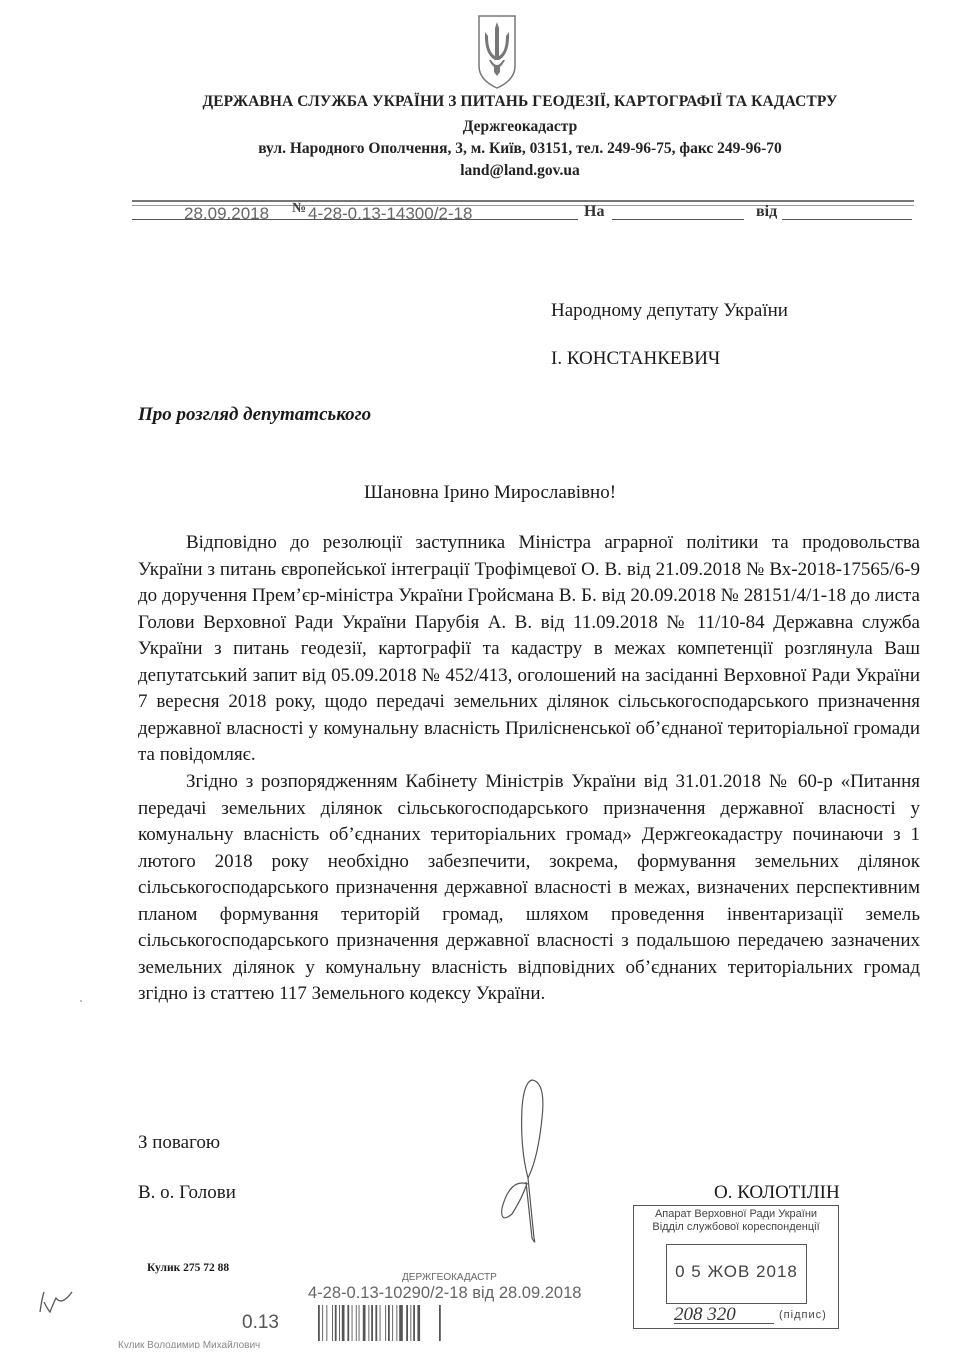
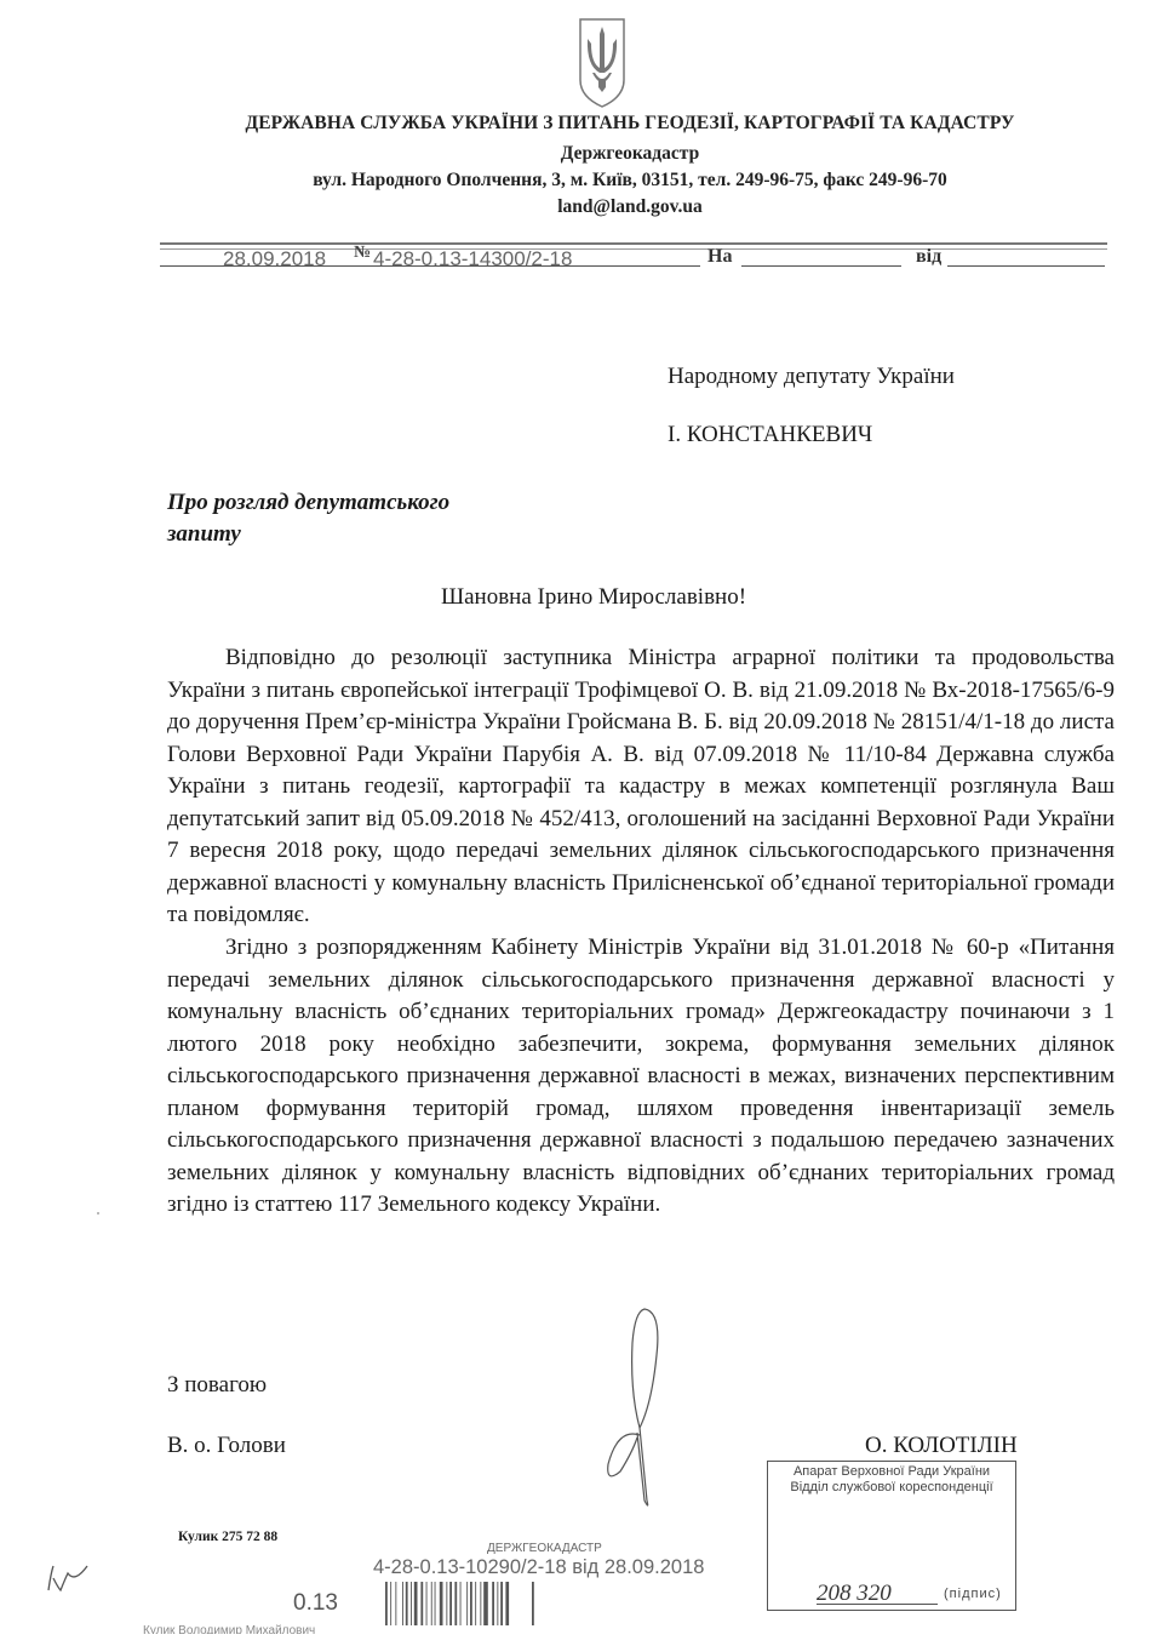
  ДЕРЖАВНА СЛУЖБА УКРАЇНИ З ПИТАНЬ ГЕОДЕЗІЇ, КАРТОГРАФІЇ ТА КАДАСТРУ
  Держгеокадастр
  вул. Народного Ополчення, 3, м. Київ, 03151, тел. 249-96-75, факс 249-96-70
  land@land.gov.ua
  28.09.2018
  №
  4-28-0.13-14300/2-18
  На
  від
  Народному депутату України
  І. КОНСТАНКЕВИЧ
  Про розгляд депутатського
+ запиту
  Шановна Ірино Мирославівно!
- Відповідно до резолюції заступника Міністра аграрної політики та продовольства України з питань європейської інтеграції Трофімцевої О. В. від 21.09.2018 № Вх-2018-17565/6-9 до доручення Прем’єр-міністра України Гройсмана В. Б. від 20.09.2018 № 28151/4/1-18 до листа Голови Верховної Ради України Парубія А. В. від 11.09.2018 № 11/10-84 Державна служба України з питань геодезії, картографії та кадастру в межах компетенції розглянула Ваш депутатський запит від 05.09.2018 № 452/413, оголошений на засіданні Верховної Ради України 7 вересня 2018 року, щодо передачі земельних ділянок сільськогосподарського призначення державної власності у комунальну власність Прилісненської об’єднаної територіальної громади та повідомляє.
+ Відповідно до резолюції заступника Міністра аграрної політики та продовольства України з питань європейської інтеграції Трофімцевої О. В. від 21.09.2018 № Вх-2018-17565/6-9 до доручення Прем’єр-міністра України Гройсмана В. Б. від 20.09.2018 № 28151/4/1-18 до листа Голови Верховної Ради України Парубія А. В. від 07.09.2018 № 11/10-84 Державна служба України з питань геодезії, картографії та кадастру в межах компетенції розглянула Ваш депутатський запит від 05.09.2018 № 452/413, оголошений на засіданні Верховної Ради України 7 вересня 2018 року, щодо передачі земельних ділянок сільськогосподарського призначення державної власності у комунальну власність Прилісненської об’єднаної територіальної громади та повідомляє.
  Згідно з розпорядженням Кабінету Міністрів України від 31.01.2018 № 60-р «Питання передачі земельних ділянок сільськогосподарського призначення державної власності у комунальну власність об’єднаних територіальних громад» Держгеокадастру починаючи з 1 лютого 2018 року необхідно забезпечити, зокрема, формування земельних ділянок сільськогосподарського призначення державної власності в межах, визначених перспективним планом формування територій громад, шляхом проведення інвентаризації земель сільськогосподарського призначення державної власності з подальшою передачею зазначених земельних ділянок у комунальну власність відповідних об’єднаних територіальних громад згідно із статтею 117 Земельного кодексу України.
  З повагою
  В. о. Голови
  О. КОЛОТІЛІН
  Апарат Верховної Ради України
  Відділ службової кореспонденції
- 0 5 ЖОВ 2018
  208 320
  (підпис)
  Кулик 275 72 88
  0.13
  Кулик Володимир Михайлович
  ДЕРЖГЕОКАДАСТР
  4-28-0.13-10290/2-18 від 28.09.2018
